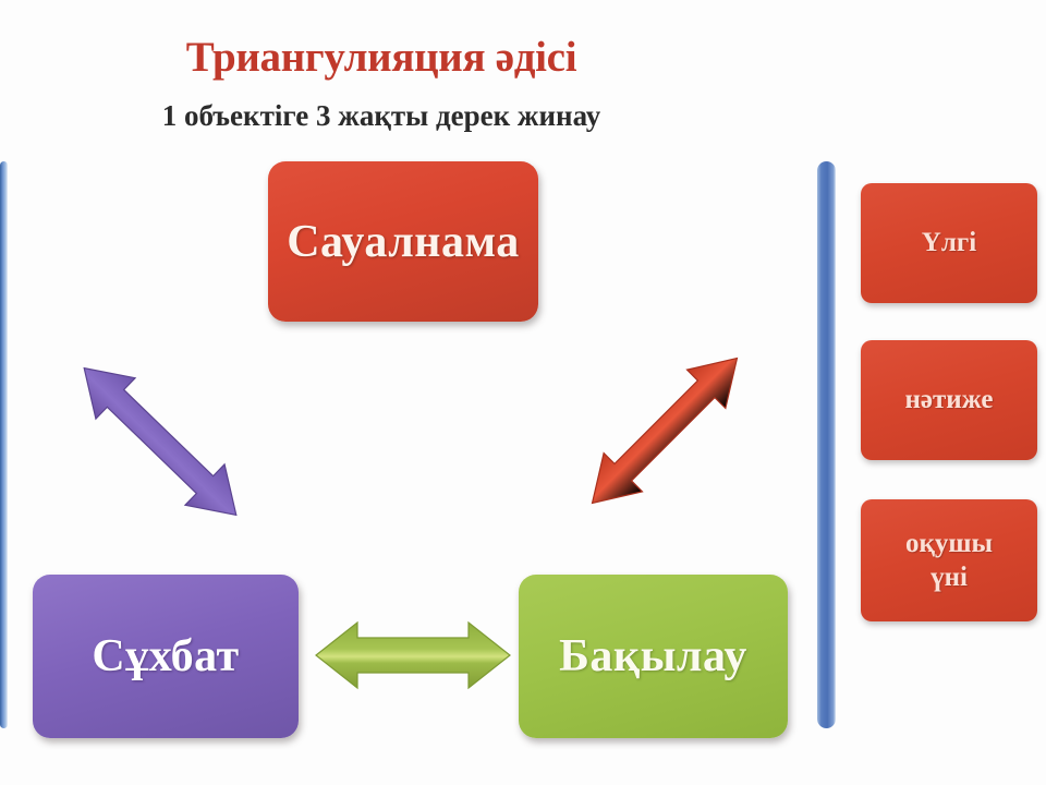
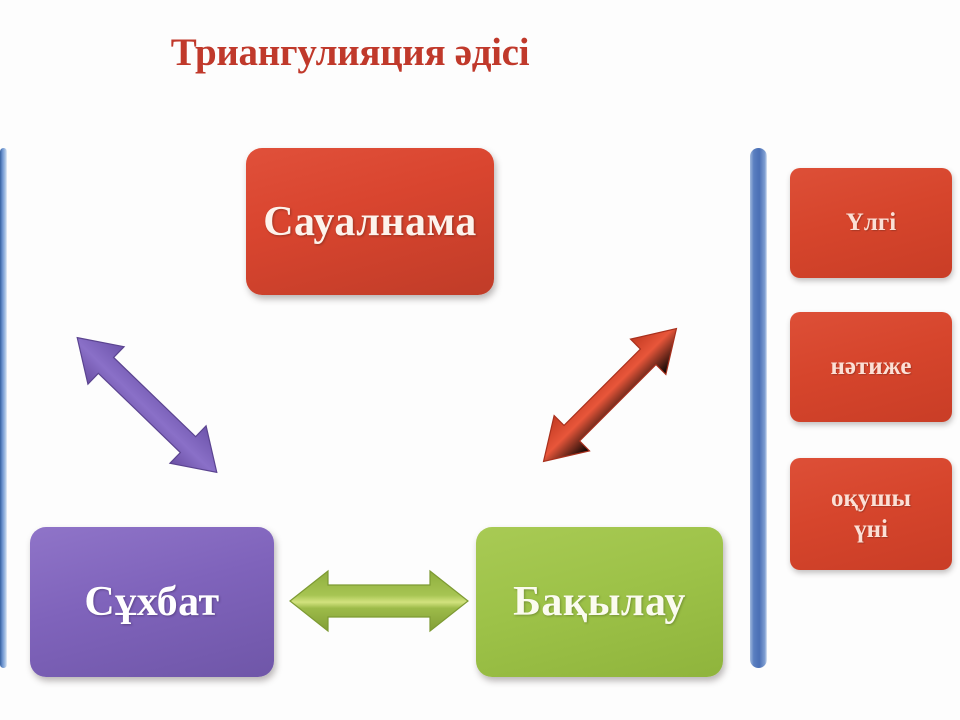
  Триангулияция әдісі
- 1 объектіге 3 жақты дерек жинау
  Сауалнама
  Сұхбат
  Бақылау
  Үлгі
  нәтиже
  оқушы
  үні
